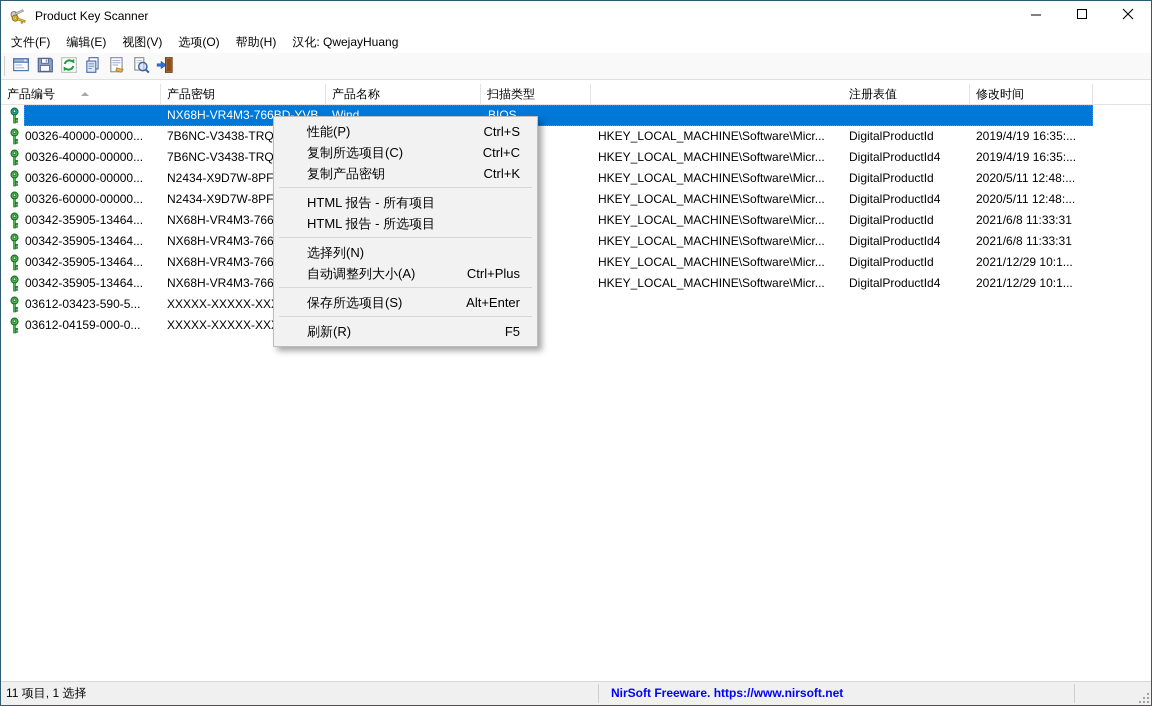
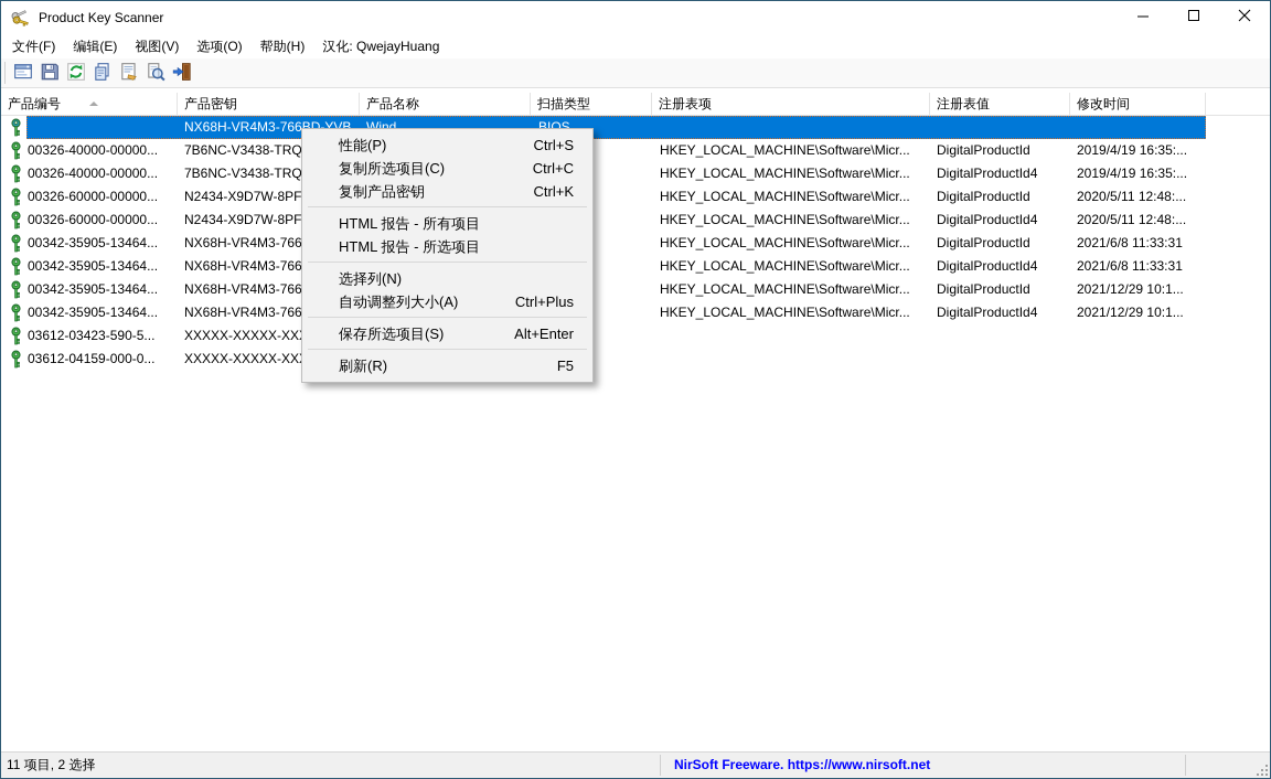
  Product Key Scanner
  文件(F)
  编辑(E)
  视图(V)
  选项(O)
  帮助(H)
  汉化: QwejayHuang
  产品编号
  产品密钥
  产品名称
  扫描类型
+ 注册表项
  注册表值
  修改时间
  NX68H-VR4M3-766BD-YVB
  Wind
  BIOS
  00326-40000-00000...
  7B6NC-V3438-TRQ
  HKEY_LOCAL_MACHINE\Software\Micr...
  DigitalProductId
  2019/4/19 16:35:...
  00326-40000-00000...
  7B6NC-V3438-TRQ
  HKEY_LOCAL_MACHINE\Software\Micr...
  DigitalProductId4
  2019/4/19 16:35:...
  00326-60000-00000...
  N2434-X9D7W-8PF
  HKEY_LOCAL_MACHINE\Software\Micr...
  DigitalProductId
  2020/5/11 12:48:...
  00326-60000-00000...
  N2434-X9D7W-8PF
  HKEY_LOCAL_MACHINE\Software\Micr...
  DigitalProductId4
  2020/5/11 12:48:...
  00342-35905-13464...
  NX68H-VR4M3-766
  HKEY_LOCAL_MACHINE\Software\Micr...
  DigitalProductId
  2021/6/8 11:33:31
  00342-35905-13464...
  NX68H-VR4M3-766
  HKEY_LOCAL_MACHINE\Software\Micr...
  DigitalProductId4
  2021/6/8 11:33:31
  00342-35905-13464...
  NX68H-VR4M3-766
  HKEY_LOCAL_MACHINE\Software\Micr...
  DigitalProductId
  2021/12/29 10:1...
  00342-35905-13464...
  NX68H-VR4M3-766
  HKEY_LOCAL_MACHINE\Software\Micr...
  DigitalProductId4
  2021/12/29 10:1...
  03612-03423-590-5...
  XXXXX-XXXXX-XX
  03612-04159-000-0...
  XXXXX-XXXXX-XX
  性能(P)
  Ctrl+S
  复制所选项目(C)
  Ctrl+C
  复制产品密钥
  Ctrl+K
  HTML 报告 - 所有项目
  HTML 报告 - 所选项目
  选择列(N)
  自动调整列大小(A)
  Ctrl+Plus
  保存所选项目(S)
  Alt+Enter
  刷新(R)
  F5
- 11 项目, 1 选择
+ 11 项目, 2 选择
  NirSoft Freeware. https://www.nirsoft.net
